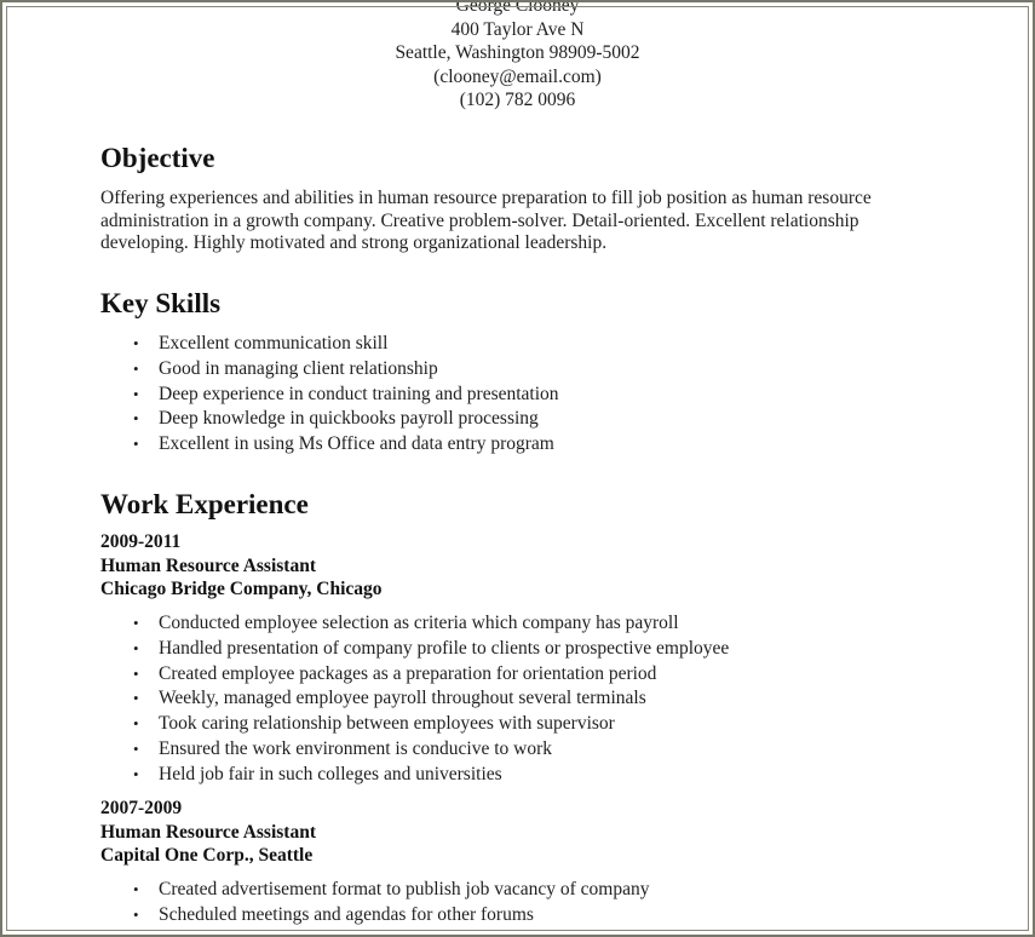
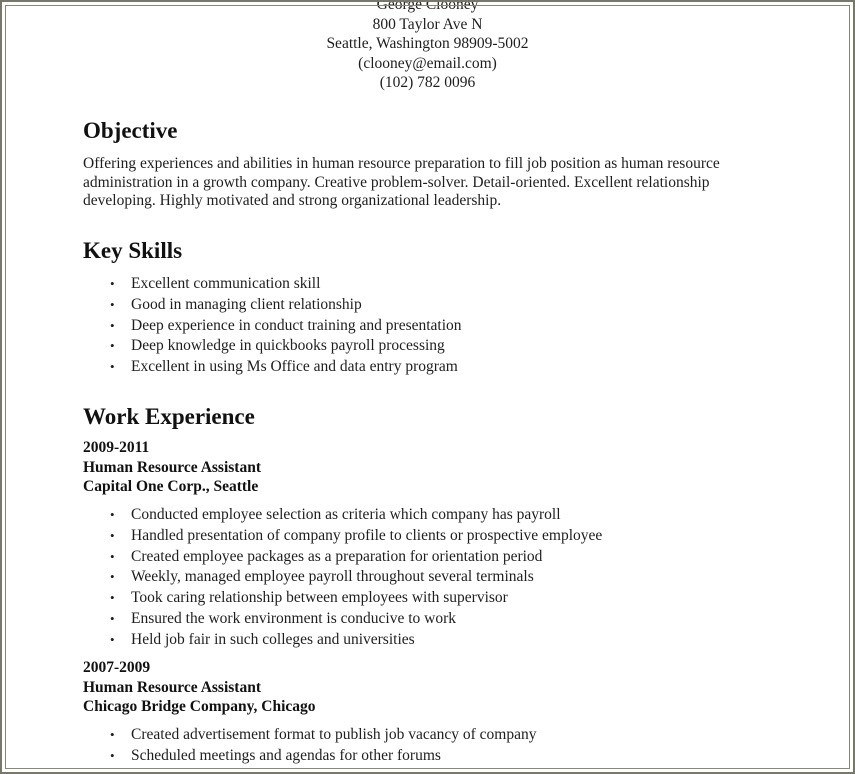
  George Clooney
- 400 Taylor Ave N
+ 800 Taylor Ave N
  Seattle, Washington 98909-5002
  (clooney@email.com)
  (102) 782 0096
  Objective
  Offering experiences and abilities in human resource preparation to fill job position as human resource
  administration in a growth company. Creative problem-solver. Detail-oriented. Excellent relationship
  developing. Highly motivated and strong organizational leadership.
  Key Skills
  •
  Excellent communication skill
  •
  Good in managing client relationship
  •
  Deep experience in conduct training and presentation
  •
  Deep knowledge in quickbooks payroll processing
  •
  Excellent in using Ms Office and data entry program
  Work Experience
  2009-2011
  Human Resource Assistant
- Chicago Bridge Company, Chicago
+ Capital One Corp., Seattle
  •
  Conducted employee selection as criteria which company has payroll
  •
  Handled presentation of company profile to clients or prospective employee
  •
  Created employee packages as a preparation for orientation period
  •
  Weekly, managed employee payroll throughout several terminals
  •
  Took caring relationship between employees with supervisor
  •
  Ensured the work environment is conducive to work
  •
  Held job fair in such colleges and universities
  2007-2009
  Human Resource Assistant
- Capital One Corp., Seattle
+ Chicago Bridge Company, Chicago
  •
  Created advertisement format to publish job vacancy of company
  •
  Scheduled meetings and agendas for other forums
